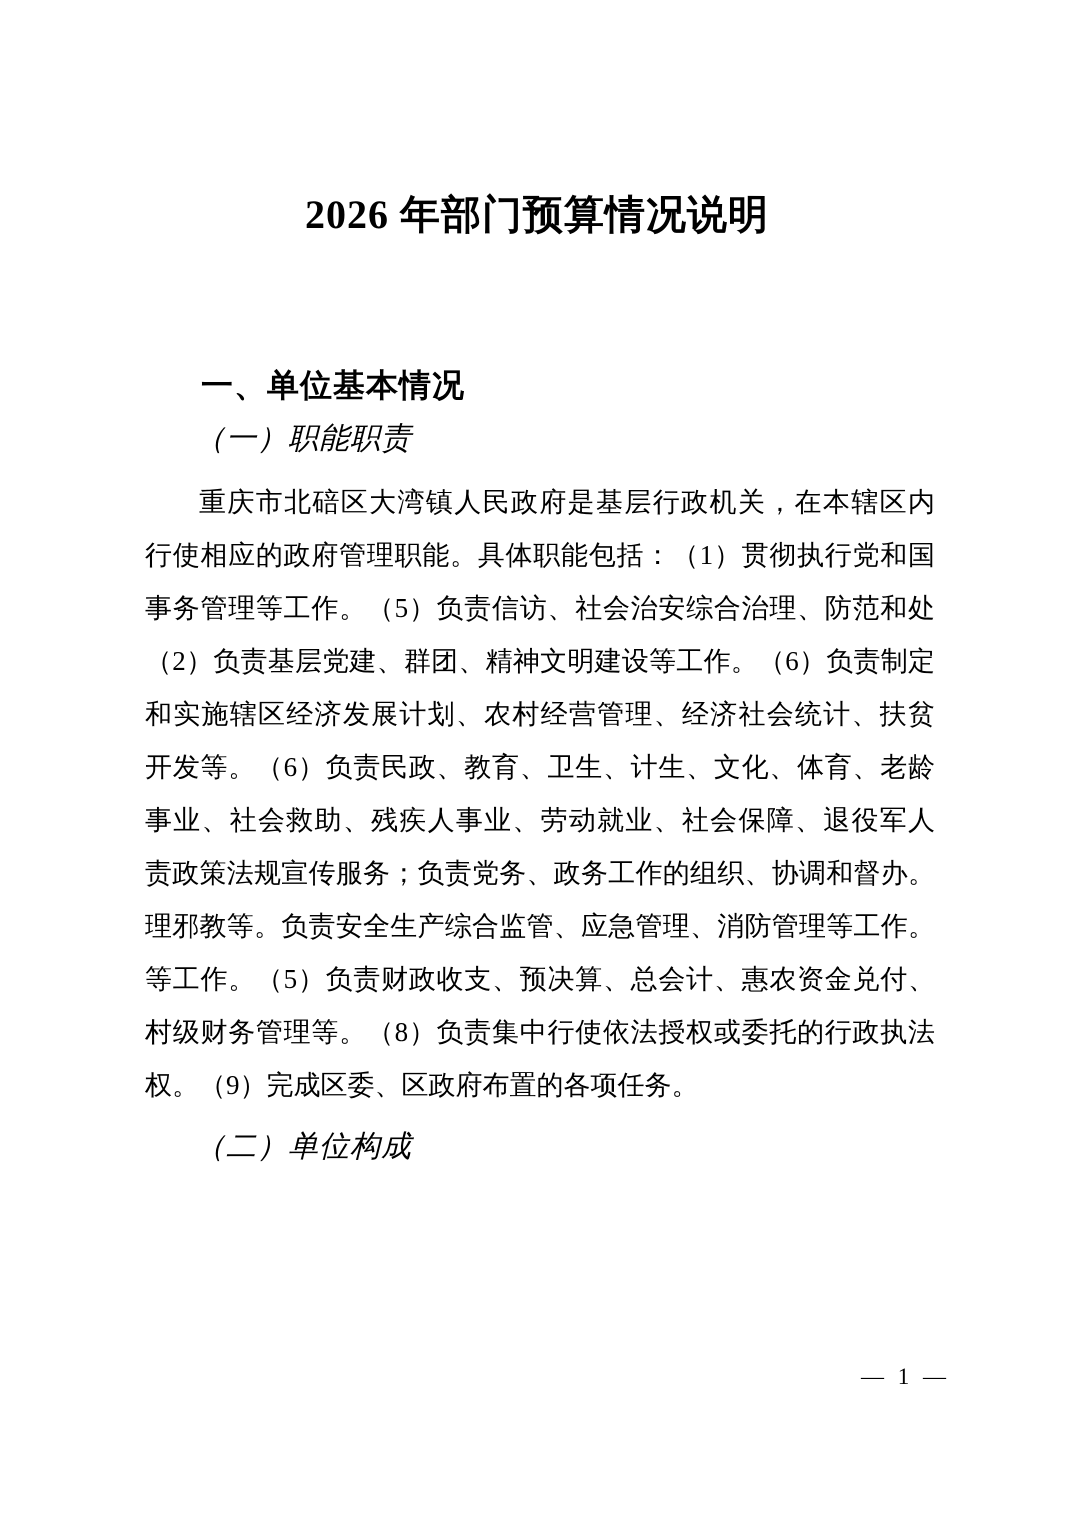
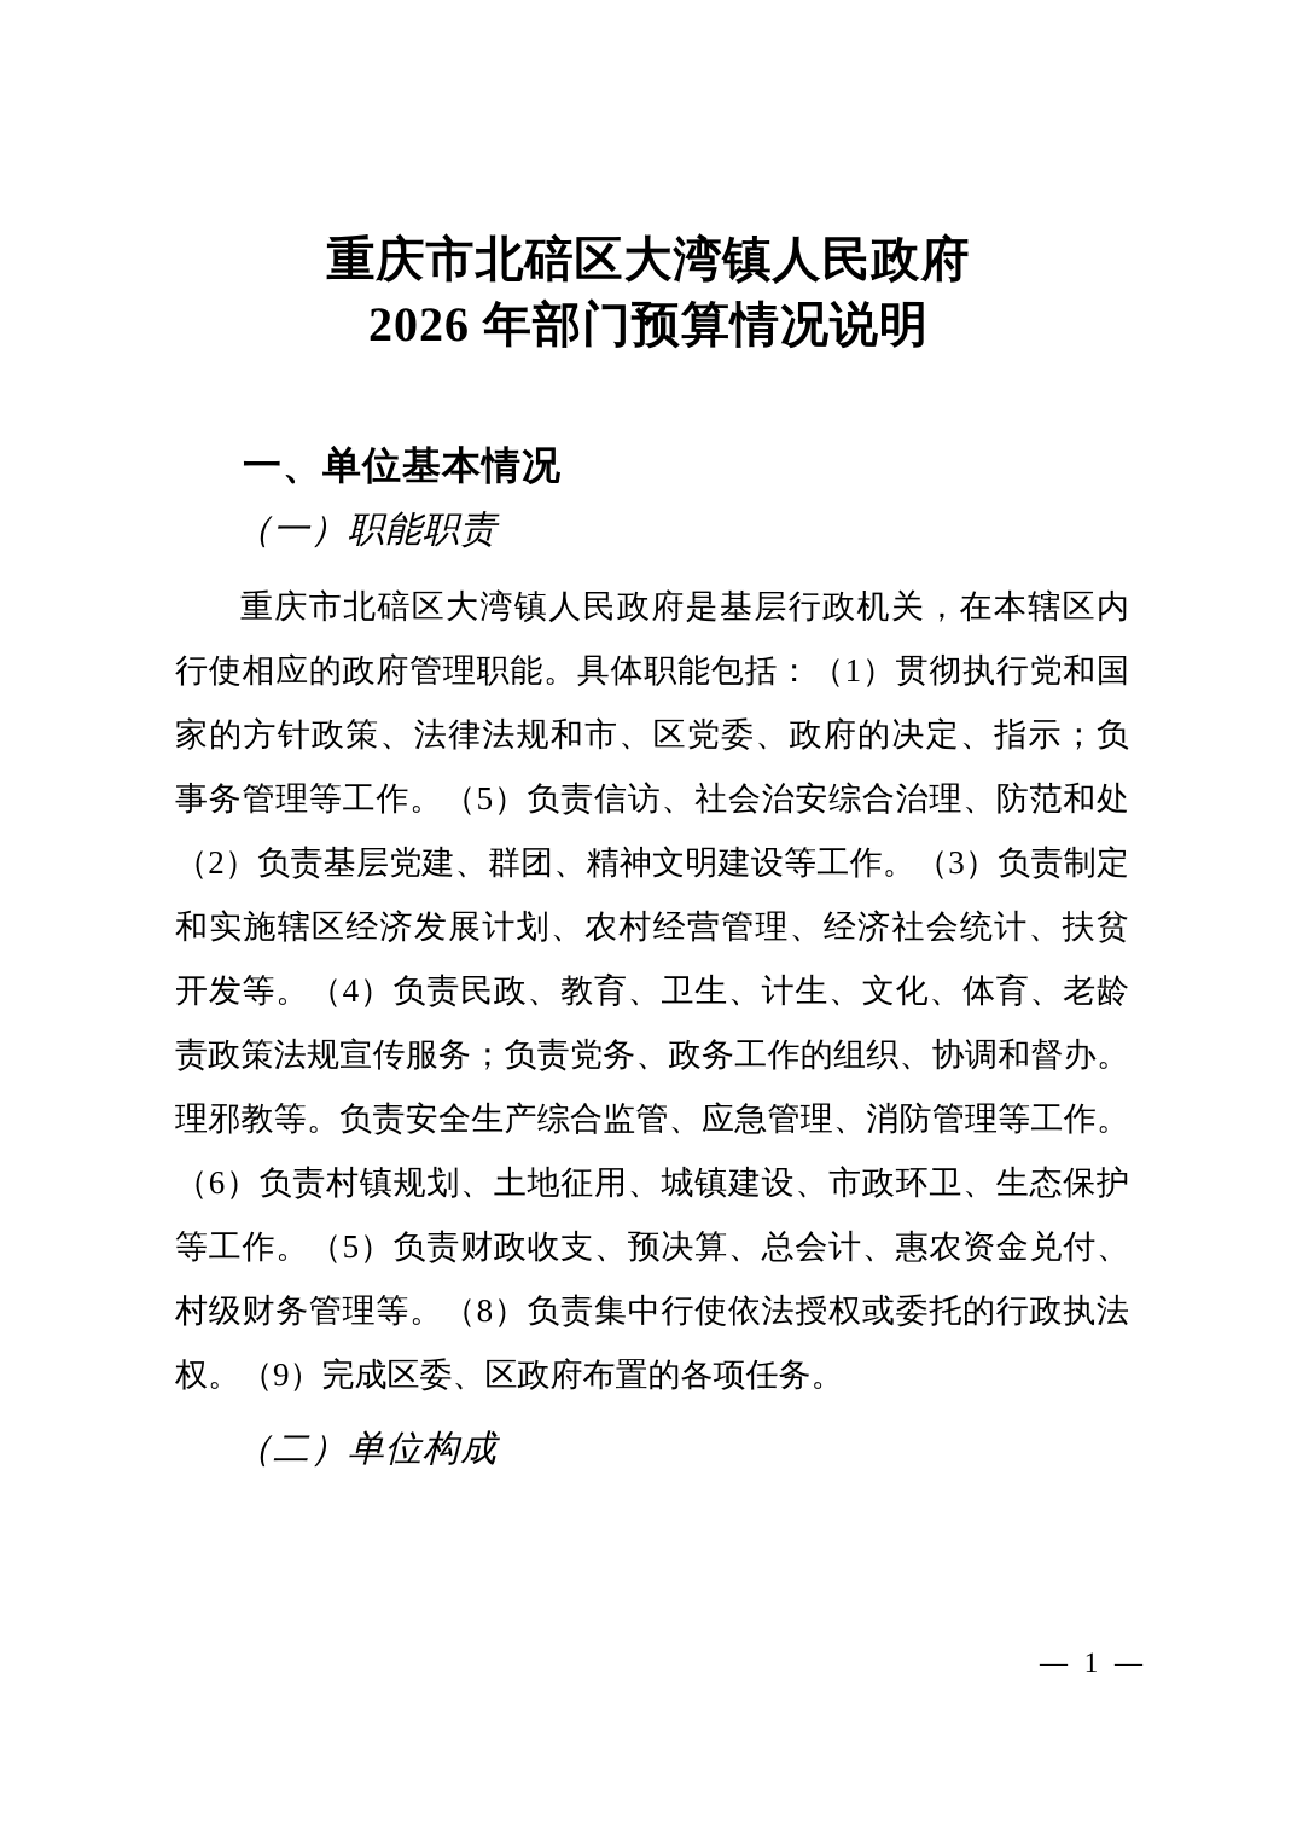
+ 重庆市北碚区大湾镇人民政府
  2026 年部门预算情况说明
  一、单位基本情况
  （一）职能职责
  重庆市北碚区大湾镇人民政府是基层行政机关，在本辖区内
  行使相应的政府管理职能。具体职能包括：（1）贯彻执行党和国
+ 家的方针政策、法律法规和市、区党委、政府的决定、指示；负
  事务管理等工作。（5）负责信访、社会治安综合治理、防范和处
- （2）负责基层党建、群团、精神文明建设等工作。（6）负责制定
+ （2）负责基层党建、群团、精神文明建设等工作。（3）负责制定
  和实施辖区经济发展计划、农村经营管理、经济社会统计、扶贫
- 开发等。（6）负责民政、教育、卫生、计生、文化、体育、老龄
+ 开发等。（4）负责民政、教育、卫生、计生、文化、体育、老龄
- 事业、社会救助、残疾人事业、劳动就业、社会保障、退役军人
  责政策法规宣传服务；负责党务、政务工作的组织、协调和督办。
  理邪教等。负责安全生产综合监管、应急管理、消防管理等工作。
+ （6）负责村镇规划、土地征用、城镇建设、市政环卫、生态保护
  等工作。（5）负责财政收支、预决算、总会计、惠农资金兑付、
  村级财务管理等。（8）负责集中行使依法授权或委托的行政执法
  权。（9）完成区委、区政府布置的各项任务。
  （二）单位构成
  — 1 —
